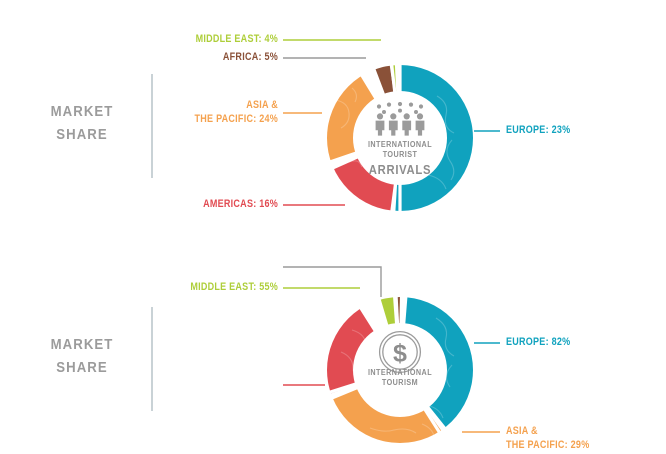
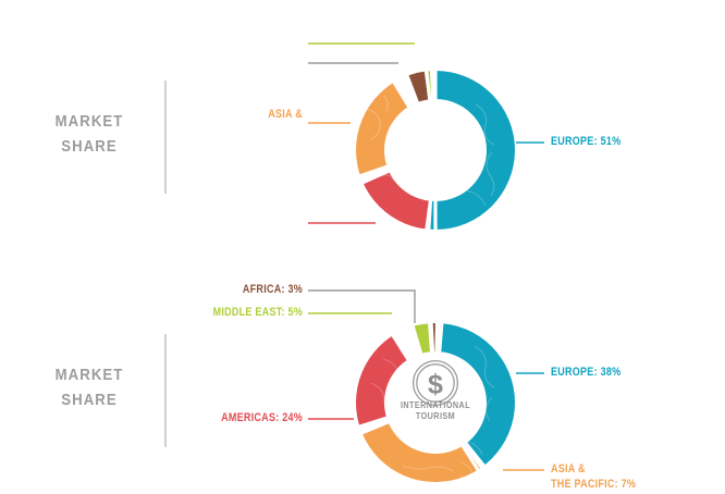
  MARKET
  SHARE
- MIDDLE EAST: 4%
- AFRICA: 5%
  ASIA &
- THE PACIFIC: 24%
- AMERICAS: 16%
- EUROPE: 23%
+ EUROPE: 51%
- INTERNATIONAL TOURIST
- ARRIVALS
  MARKET
  SHARE
+ AFRICA: 3%
- MIDDLE EAST: 55%
+ MIDDLE EAST: 5%
+ AMERICAS: 24%
- EUROPE: 82%
+ EUROPE: 38%
  ASIA &
- THE PACIFIC: 29%
+ THE PACIFIC: 7%
  $
  INTERNATIONAL TOURISM
